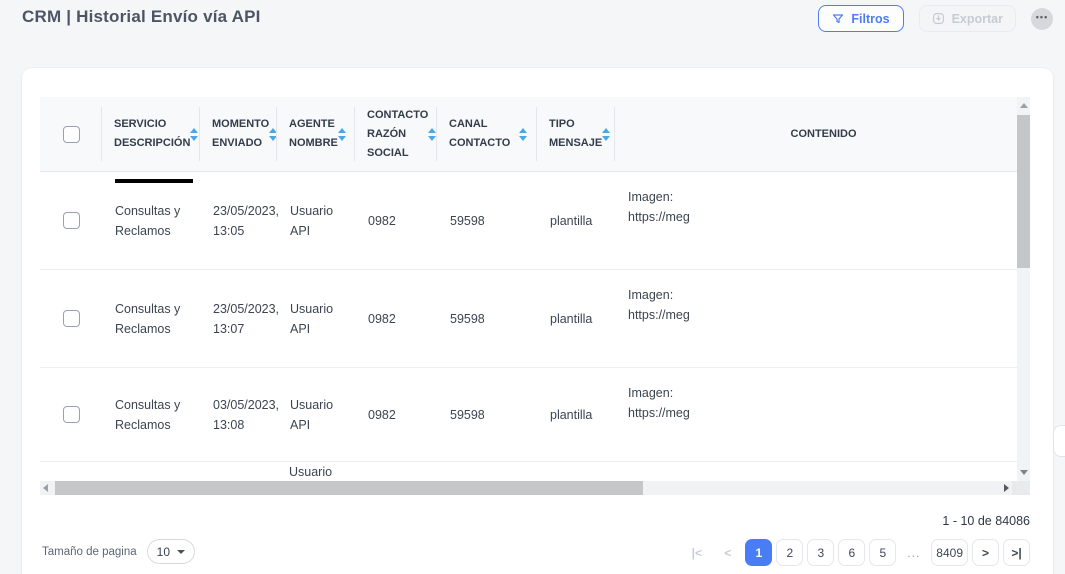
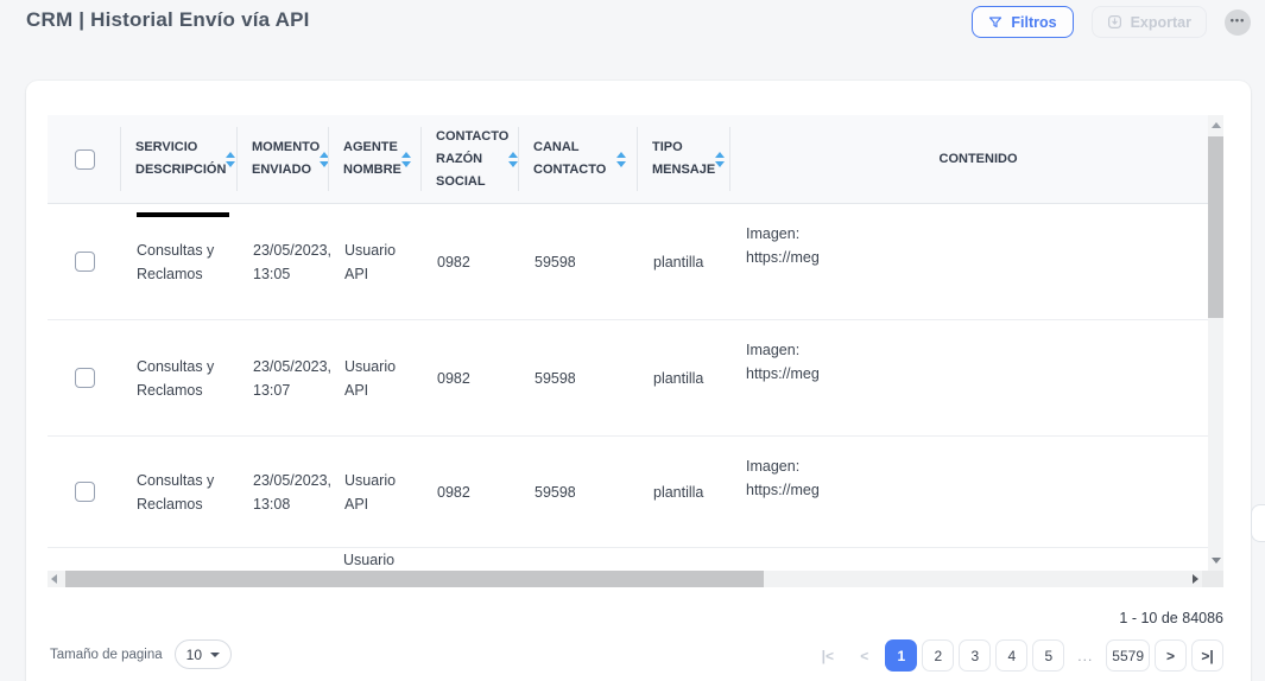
  CRM | Historial Envío vía API
  Filtros
  Exportar
  •••
  SERVICIO
  DESCRIPCIÓN
  MOMENTO
  ENVIADO
  AGENTE
  NOMBRE
  CONTACTO
  RAZÓN
  SOCIAL
  CANAL
  CONTACTO
  TIPO
  MENSAJE
  CONTENIDO
  Consultas y Reclamos
  23/05/2023, 13:05
  Usuario API
  0982
  59598
  plantilla
  Imagen:
  https://meg
  Consultas y Reclamos
  23/05/2023, 13:07
  Usuario API
  0982
  59598
  plantilla
  Imagen:
  https://meg
  Consultas y Reclamos
- 03/05/2023, 13:08
+ 23/05/2023, 13:08
  Usuario API
  0982
  59598
  plantilla
  Imagen:
  https://meg
  Usuario
  1 - 10 de 84086
  Tamaño de pagina
  10
  |<
  <
  1
  2
  3
- 6
+ 4
  5
  ...
- 8409
+ 5579
  >
  >|
